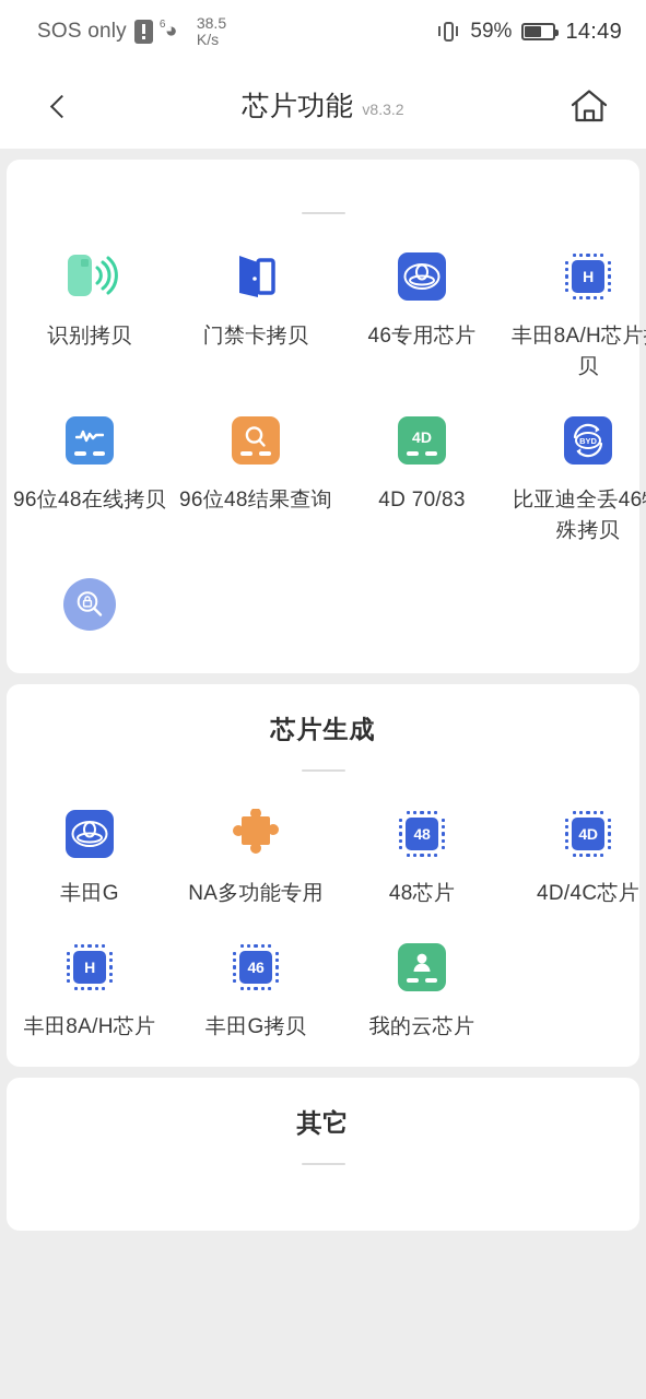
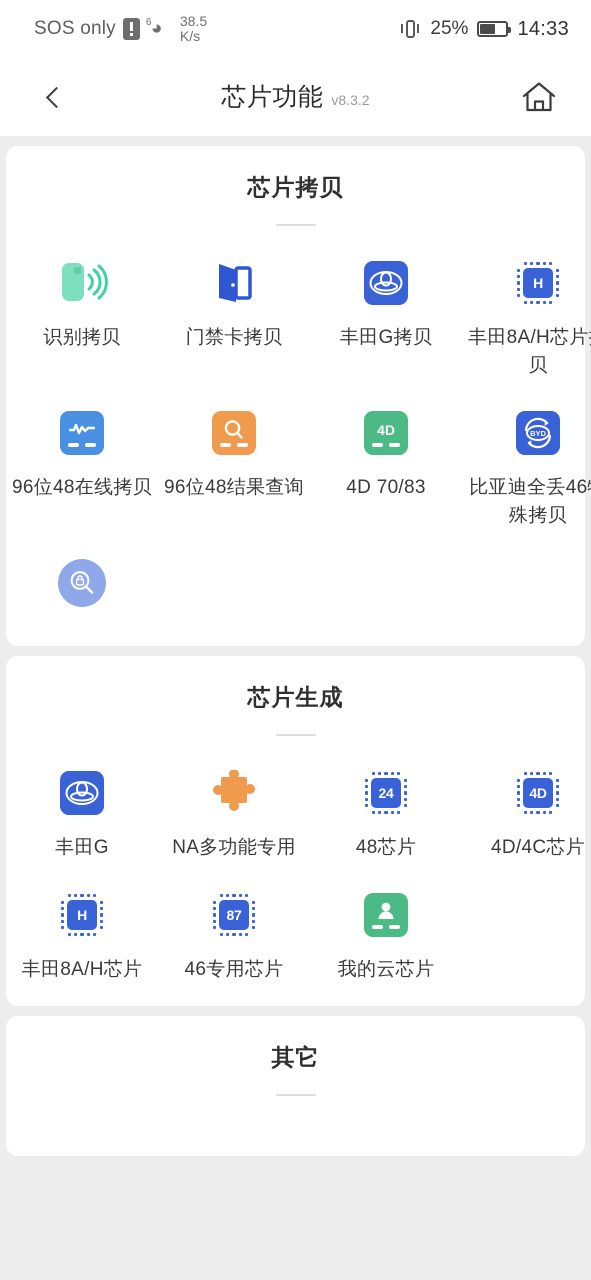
  SOS only
  6
  ◕
  38.5
  K/s
- 59%
+ 25%
- 14:49
+ 14:33
  芯片功能
  v8.3.2
+ 芯片拷贝
  识别拷贝
  门禁卡拷贝
- 46专用芯片
+ 丰田G拷贝
  H
  丰田8A/H芯片贝
  96位48在线拷贝
  96位48结果查询
  4D
  4D 70/83
  BYD
  比亚迪全丢46殊拷贝
  芯片生成
  丰田G
  NA多功能专用
- 48
+ 24
  48芯片
  4D
  4D/4C芯片
  H
  丰田8A/H芯片
- 46
+ 87
- 丰田G拷贝
+ 46专用芯片
  我的云芯片
  其它
